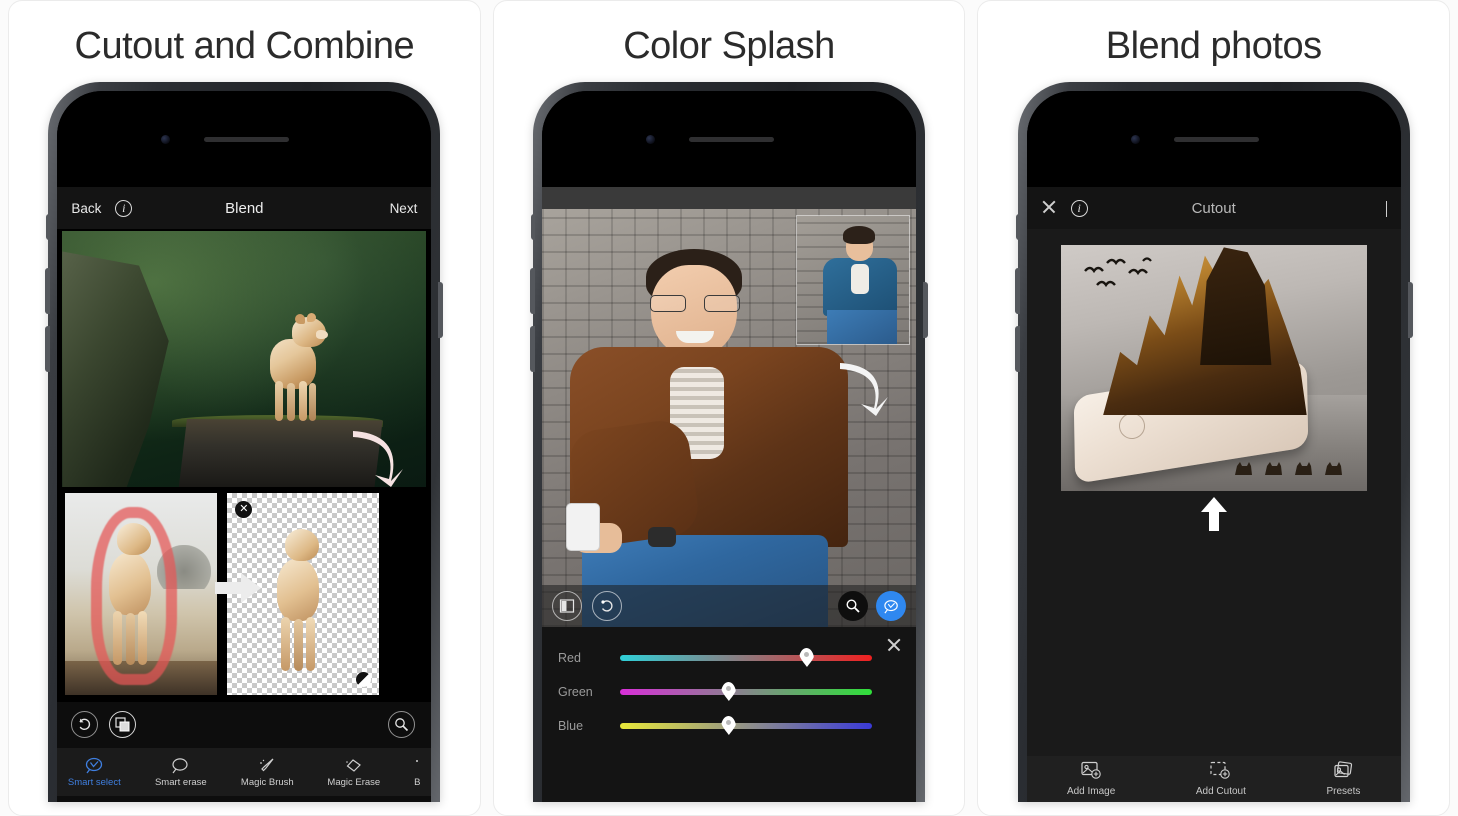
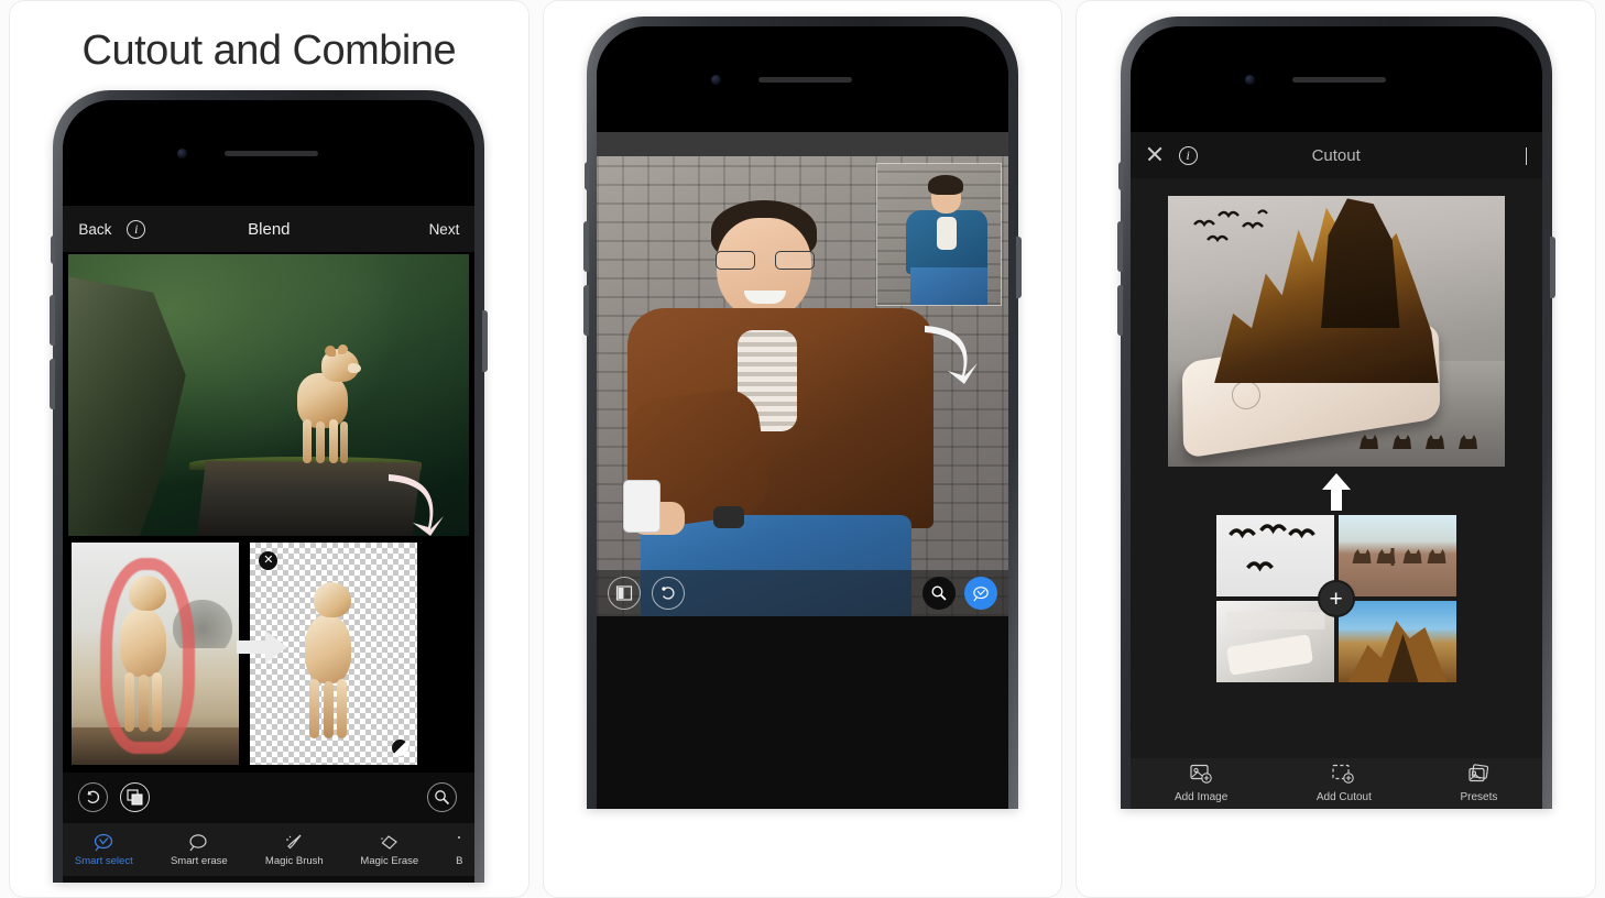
  Cutout and Combine
  Back
  i
  Blend
  Next
  ✕
  Smart select
  Smart erase
  Magic Brush
  Magic Erase
  B
- Color Splash
- Red
- Green
- Blue
- Blend photos
  i
  Cutout
+ +
  Add Image
  Add Cutout
  Presets
